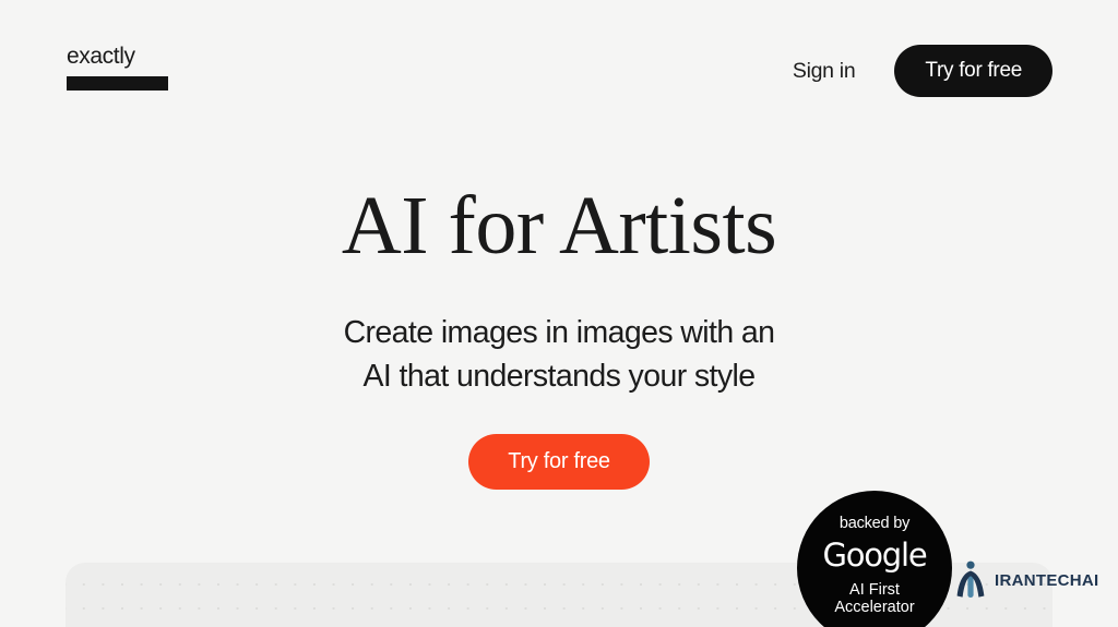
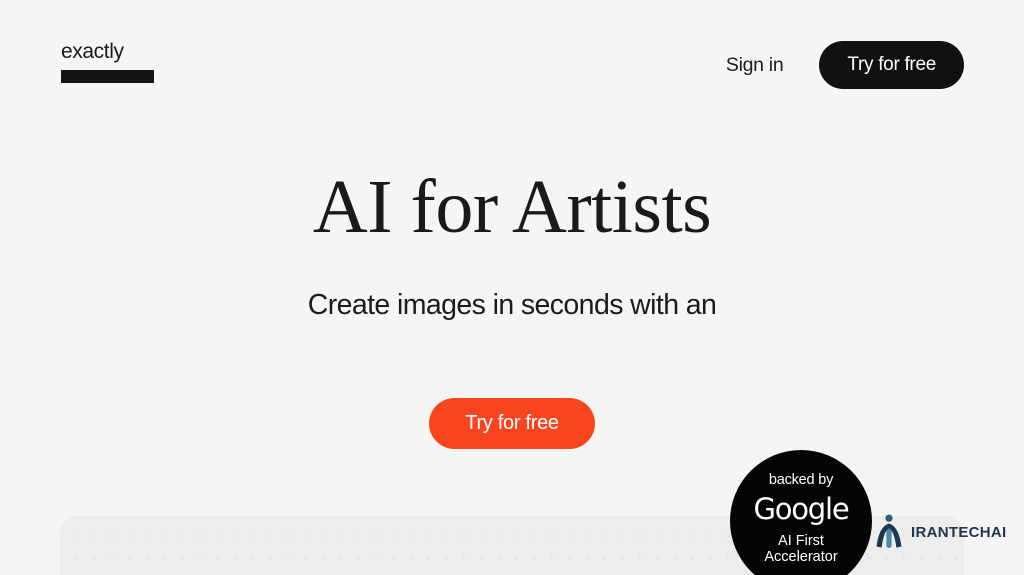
  exactly
  Sign in
  Try for free
  AI for Artists
- Create images in images with an
+ Create images in seconds with an
- AI that understands your style
  Try for free
  IRANTECHAI
  backed by
  Google
  AI First
  Accelerator
